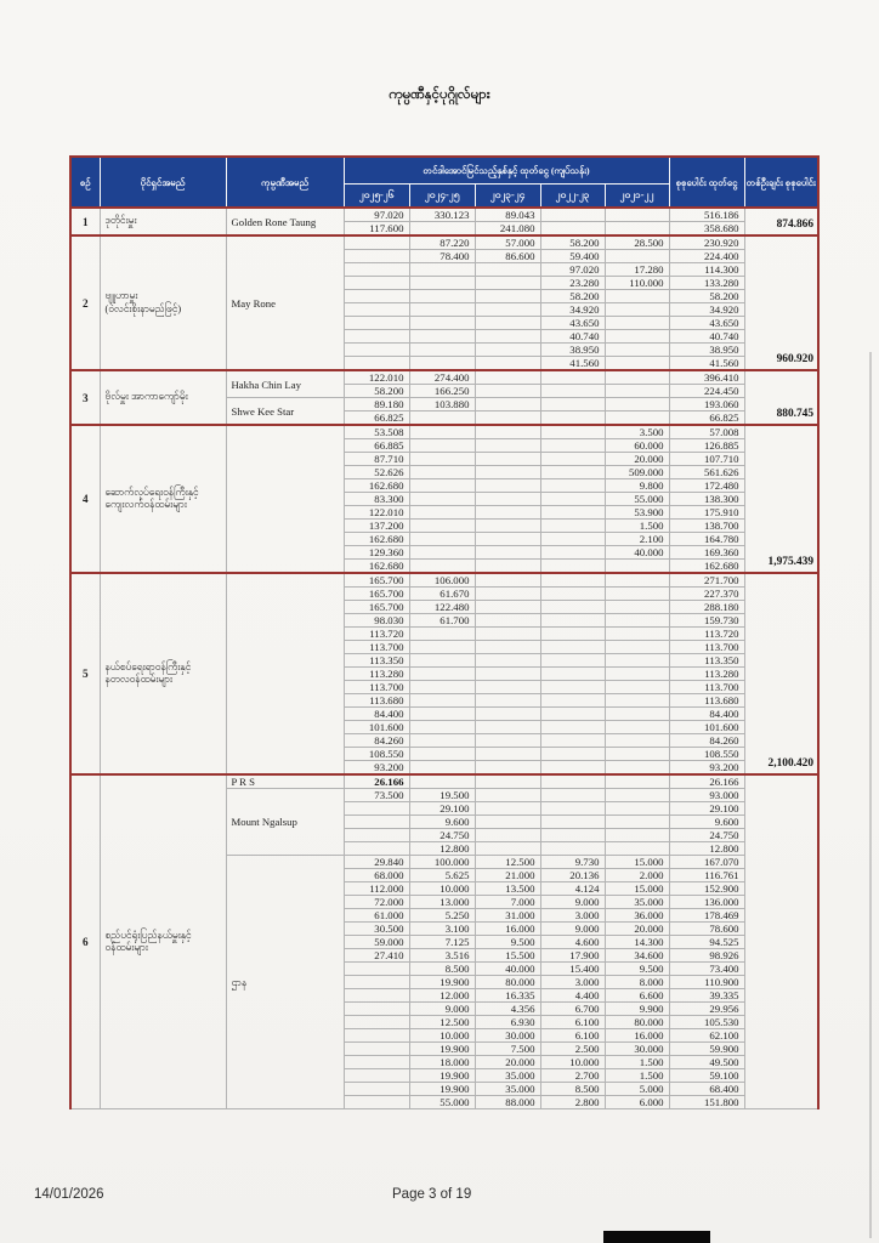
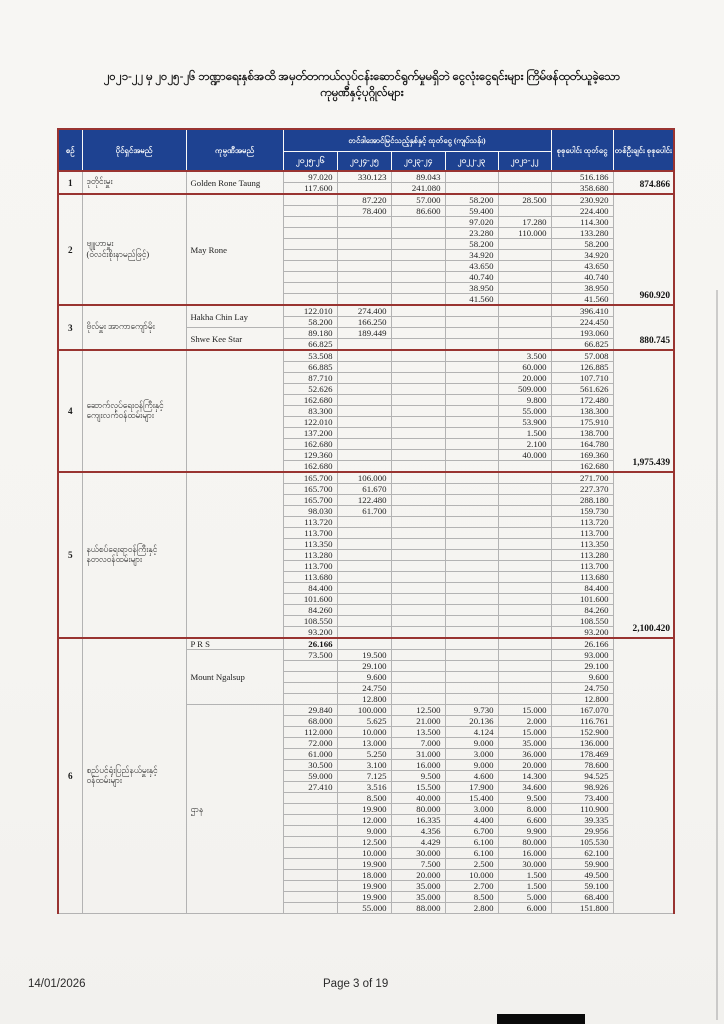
+ ၂၀၂၁-၂၂ မှ ၂၀၂၅-၂၆ ဘဏ္ဍာရေးနှစ်အထိ အမှတ်တကယ်လုပ်ငန်းဆောင်ရွက်မှုမရှိဘဲ ငွေလုံးငွေရင်းများ ကြိမ်ဖန်ထုတ်ယူခဲ့သော
  ကုမ္ပဏီနှင့်ပုဂ္ဂိုလ်များ
  စဉ်	ပိုင်ရှင်အမည်	ကုမ္ပဏီအမည်	တင်ဒါအောင်မြင်သည့်နှစ်နှင့် ထုတ်ငွေ (ကျပ်သန်း)	စုစုပေါင်း ထုတ်ငွေ	တစ်ဦးချင်း စုစုပေါင်း
  ၂၀၂၅-၂၆	၂၀၂၄-၂၅	၂၀၂၃-၂၄	၂၀၂၂-၂၃	၂၀၂၁-၂၂
  1	ဒုတိုင်းမှူး	Golden Rone Taung	97.020	330.123	89.043			516.186	874.866
  117.600		241.080			358.680
  2	ဗျူဟာမှူး (ဝဲလင်းစိုးနာမည်ဖြင့်)	May Rone		87.220	57.000	58.200	28.500	230.920	960.920
  	78.400	86.600	59.400		224.400
  			97.020	17.280	114.300
  			23.280	110.000	133.280
  			58.200		58.200
  			34.920		34.920
  			43.650		43.650
  			40.740		40.740
  			38.950		38.950
  			41.560		41.560
  3	ဗိုလ်မှူး အာကာကျော်မိုး	Hakha Chin Lay	122.010	274.400				396.410	880.745
  58.200	166.250				224.450
- Shwe Kee Star	89.180	103.880				193.060
+ Shwe Kee Star	89.180	189.449				193.060
  66.825					66.825
  4	ဆောက်လုပ်ရေးဝန်ကြီးနှင့် ကျေးလက်ဝန်ထမ်းများ		53.508				3.500	57.008	1,975.439
  66.885				60.000	126.885
  87.710				20.000	107.710
  52.626				509.000	561.626
  162.680				9.800	172.480
  83.300				55.000	138.300
  122.010				53.900	175.910
  137.200				1.500	138.700
  162.680				2.100	164.780
  129.360				40.000	169.360
  162.680					162.680
  5	နယ်စပ်ရေးရာဝန်ကြီးနှင့် နတလဝန်ထမ်းများ		165.700	106.000				271.700	2,100.420
  165.700	61.670				227.370
  165.700	122.480				288.180
  98.030	61.700				159.730
  113.720					113.720
  113.700					113.700
  113.350					113.350
  113.280					113.280
  113.700					113.700
  113.680					113.680
  84.400					84.400
  101.600					101.600
  84.260					84.260
  108.550					108.550
  93.200					93.200
  6	စည်ပင်ရုံးပြည်နယ်မှူးနှင့် ဝန်ထမ်းများ	P R S	26.166					26.166
  Mount Ngalsup	73.500	19.500				93.000
  	29.100				29.100
  	9.600				9.600
  	24.750				24.750
  	12.800				12.800
  ဌာန	29.840	100.000	12.500	9.730	15.000	167.070
  68.000	5.625	21.000	20.136	2.000	116.761
  112.000	10.000	13.500	4.124	15.000	152.900
  72.000	13.000	7.000	9.000	35.000	136.000
  61.000	5.250	31.000	3.000	36.000	178.469
  30.500	3.100	16.000	9.000	20.000	78.600
  59.000	7.125	9.500	4.600	14.300	94.525
  27.410	3.516	15.500	17.900	34.600	98.926
  	8.500	40.000	15.400	9.500	73.400
  	19.900	80.000	3.000	8.000	110.900
  	12.000	16.335	4.400	6.600	39.335
  	9.000	4.356	6.700	9.900	29.956
- 	12.500	6.930	6.100	80.000	105.530
+ 	12.500	4.429	6.100	80.000	105.530
  	10.000	30.000	6.100	16.000	62.100
  	19.900	7.500	2.500	30.000	59.900
  	18.000	20.000	10.000	1.500	49.500
  	19.900	35.000	2.700	1.500	59.100
  	19.900	35.000	8.500	5.000	68.400
  	55.000	88.000	2.800	6.000	151.800
  14/01/2026
  Page 3 of 19
